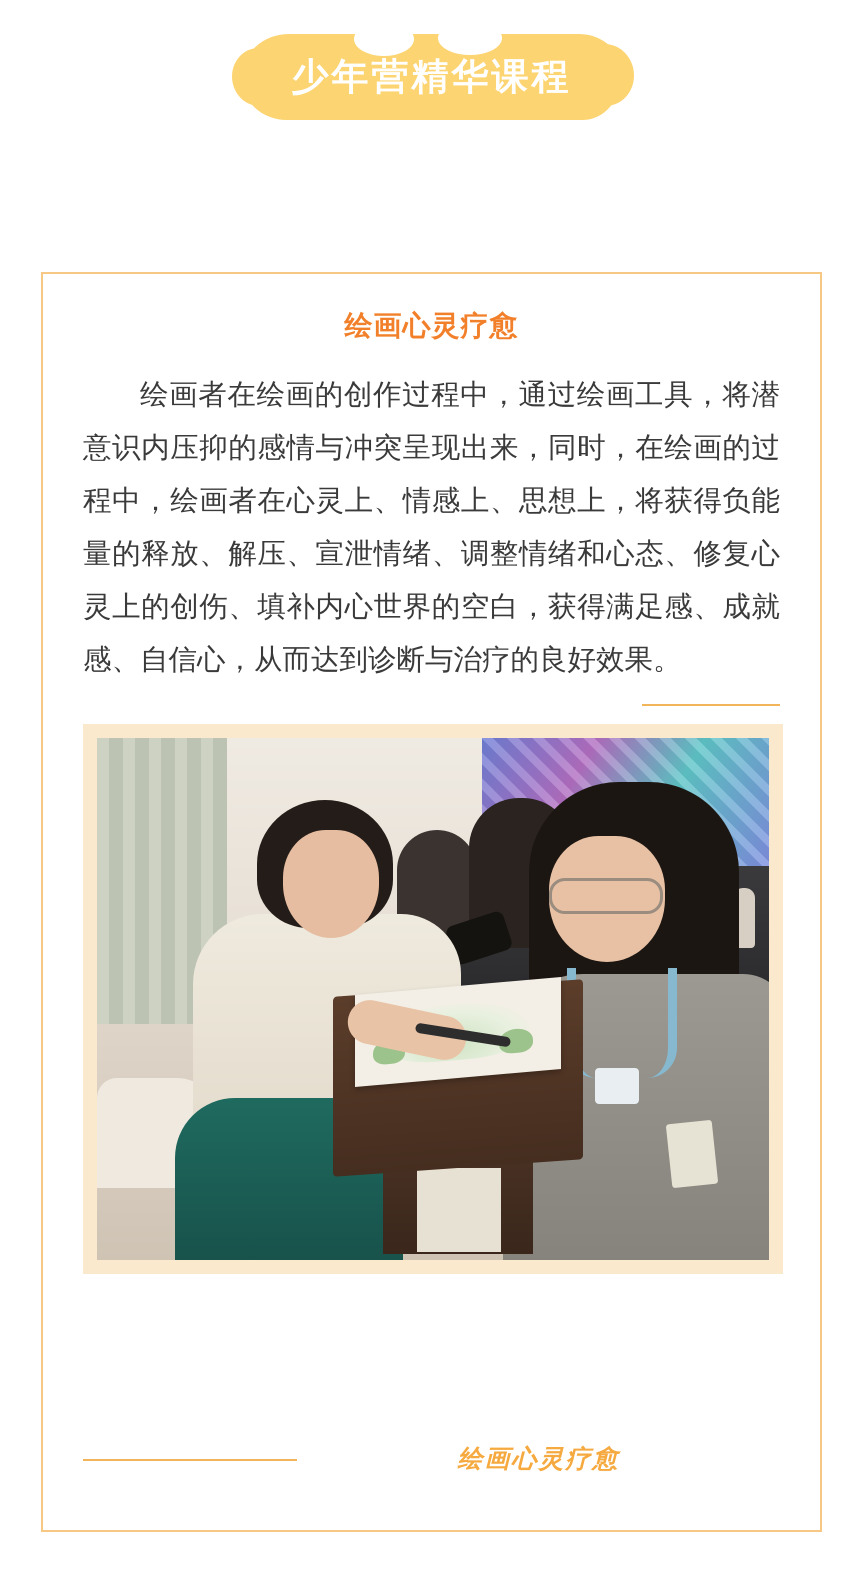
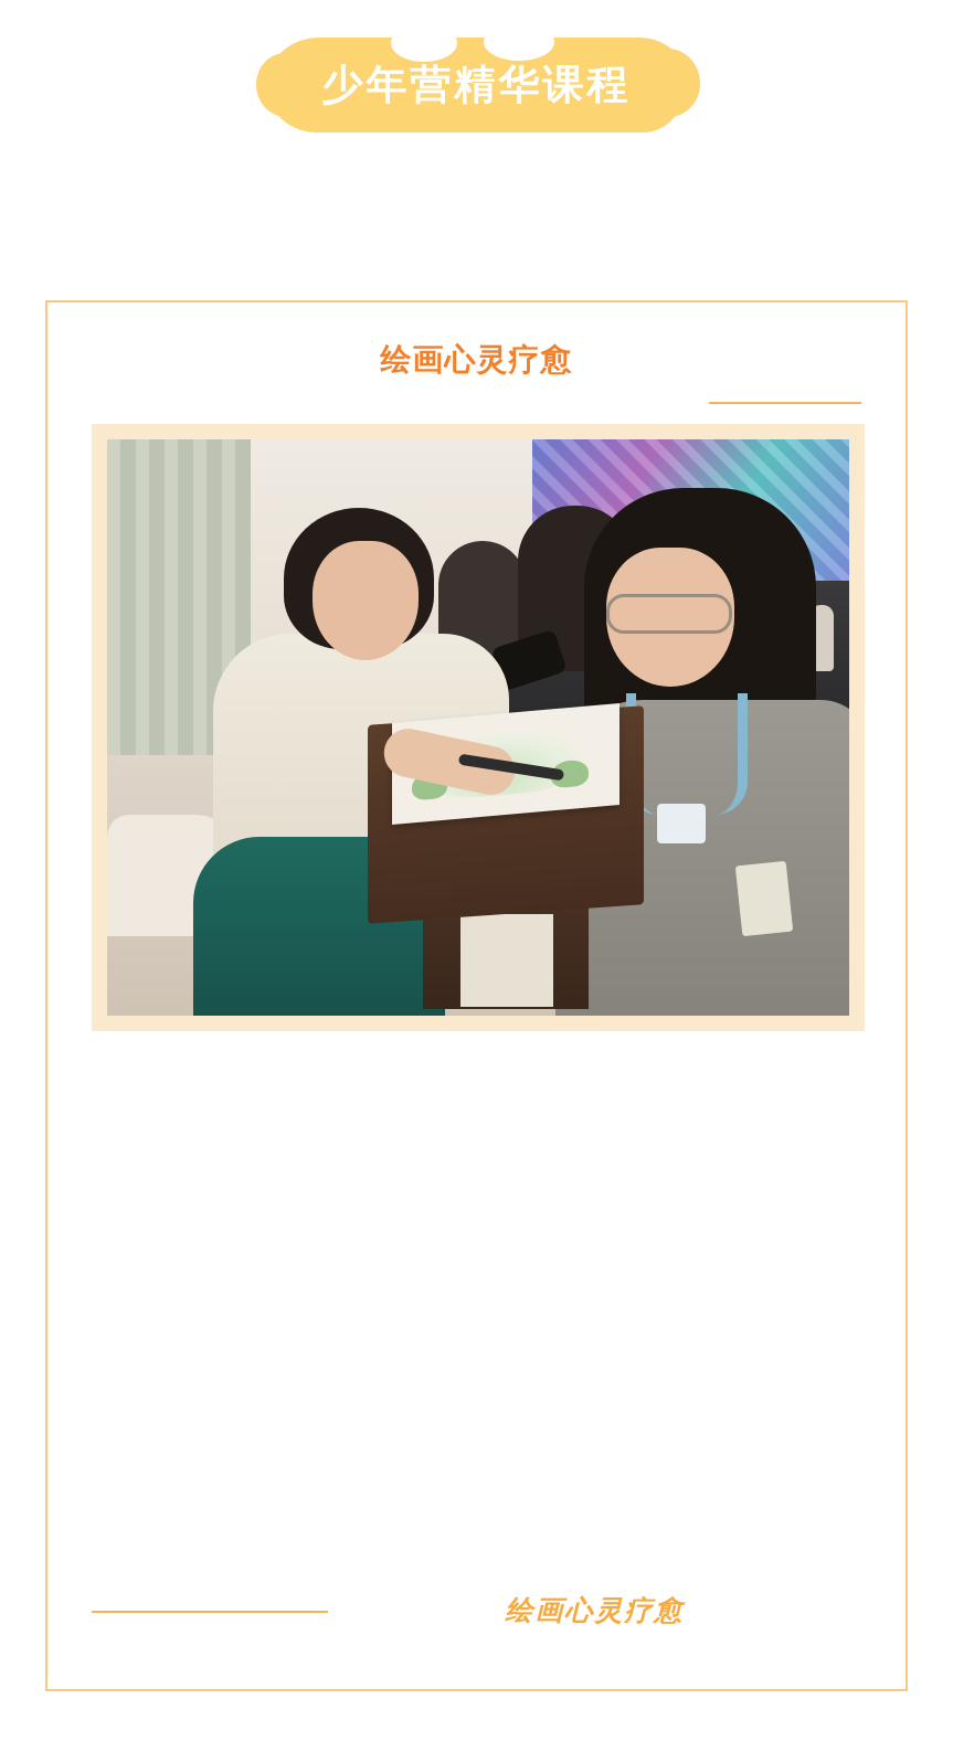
  少年营精华课程
  绘画心灵疗愈
- 绘画者在绘画的创作过程中，通过绘画工具，将潜意识内压抑的感情与冲突呈现出来，同时，在绘画的过程中，绘画者在心灵上、情感上、思想上，将获得负能量的释放、解压、宣泄情绪、调整情绪和心态、修复心灵上的创伤、填补内心世界的空白，获得满足感、成就感、自信心，从而达到诊断与治疗的良好效果。
  绘画心灵疗愈
